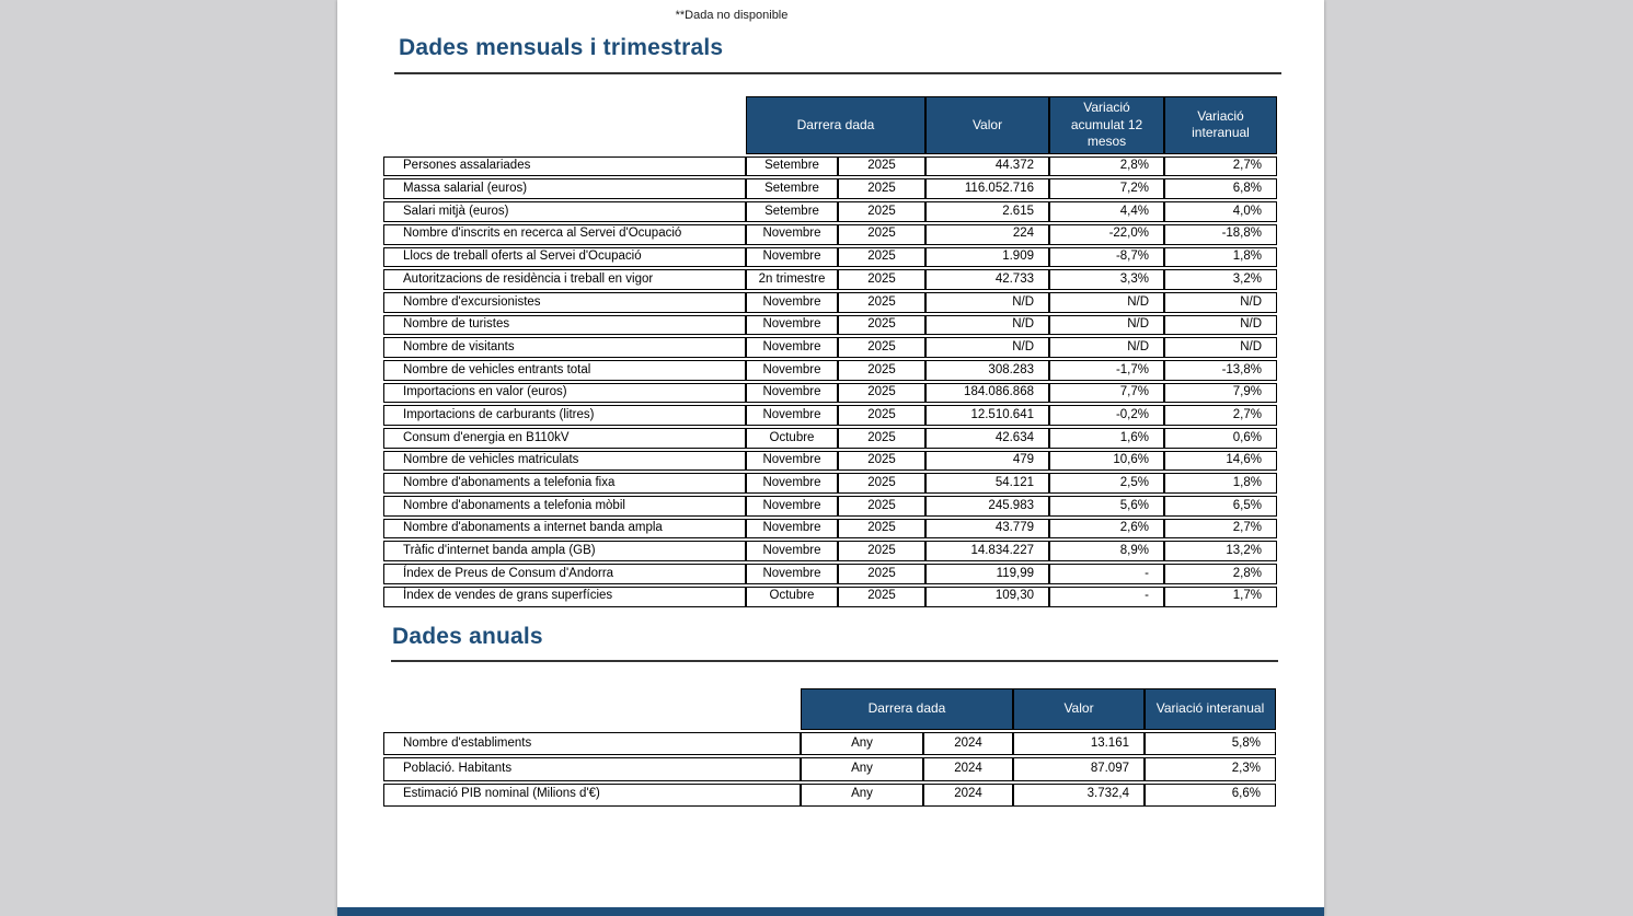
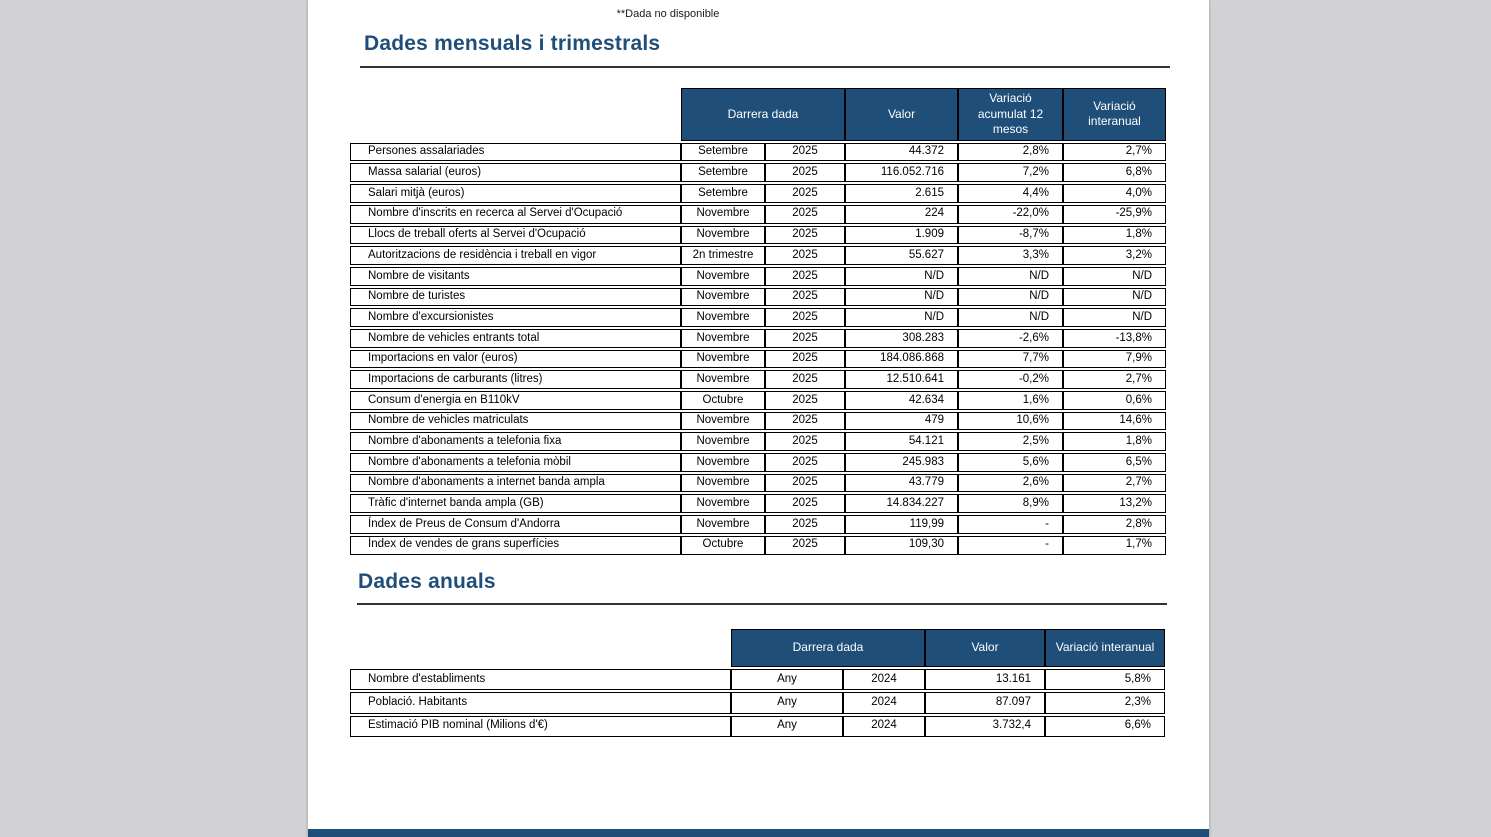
  **Dada no disponible
  Dades mensuals i trimestrals
  	Darrera dada	Valor	Variació acumulat 12 mesos	Variació interanual
  Persones assalariades	Setembre	2025	44.372	2,8%	2,7%
  Massa salarial (euros)	Setembre	2025	116.052.716	7,2%	6,8%
  Salari mitjà (euros)	Setembre	2025	2.615	4,4%	4,0%
- Nombre d'inscrits en recerca al Servei d'Ocupació	Novembre	2025	224	-22,0%	-18,8%
+ Nombre d'inscrits en recerca al Servei d'Ocupació	Novembre	2025	224	-22,0%	-25,9%
  Llocs de treball oferts al Servei d'Ocupació	Novembre	2025	1.909	-8,7%	1,8%
- Autoritzacions de residència i treball en vigor	2n trimestre	2025	42.733	3,3%	3,2%
+ Autoritzacions de residència i treball en vigor	2n trimestre	2025	55.627	3,3%	3,2%
- Nombre d'excursionistes	Novembre	2025	N/D	N/D	N/D
+ Nombre de visitants	Novembre	2025	N/D	N/D	N/D
  Nombre de turistes	Novembre	2025	N/D	N/D	N/D
- Nombre de visitants	Novembre	2025	N/D	N/D	N/D
+ Nombre d'excursionistes	Novembre	2025	N/D	N/D	N/D
- Nombre de vehicles entrants total	Novembre	2025	308.283	-1,7%	-13,8%
+ Nombre de vehicles entrants total	Novembre	2025	308.283	-2,6%	-13,8%
  Importacions en valor (euros)	Novembre	2025	184.086.868	7,7%	7,9%
  Importacions de carburants (litres)	Novembre	2025	12.510.641	-0,2%	2,7%
  Consum d'energia en B110kV	Octubre	2025	42.634	1,6%	0,6%
  Nombre de vehicles matriculats	Novembre	2025	479	10,6%	14,6%
  Nombre d'abonaments a telefonia fixa	Novembre	2025	54.121	2,5%	1,8%
  Nombre d'abonaments a telefonia mòbil	Novembre	2025	245.983	5,6%	6,5%
  Nombre d'abonaments a internet banda ampla	Novembre	2025	43.779	2,6%	2,7%
  Tràfic d'internet banda ampla (GB)	Novembre	2025	14.834.227	8,9%	13,2%
  Índex de Preus de Consum d'Andorra	Novembre	2025	119,99	-	2,8%
  Índex de vendes de grans superfícies	Octubre	2025	109,30	-	1,7%
  Dades anuals
  	Darrera dada	Valor	Variació interanual
  Nombre d'establiments	Any	2024	13.161	5,8%
  Població. Habitants	Any	2024	87.097	2,3%
  Estimació PIB nominal (Milions d'€)	Any	2024	3.732,4	6,6%
